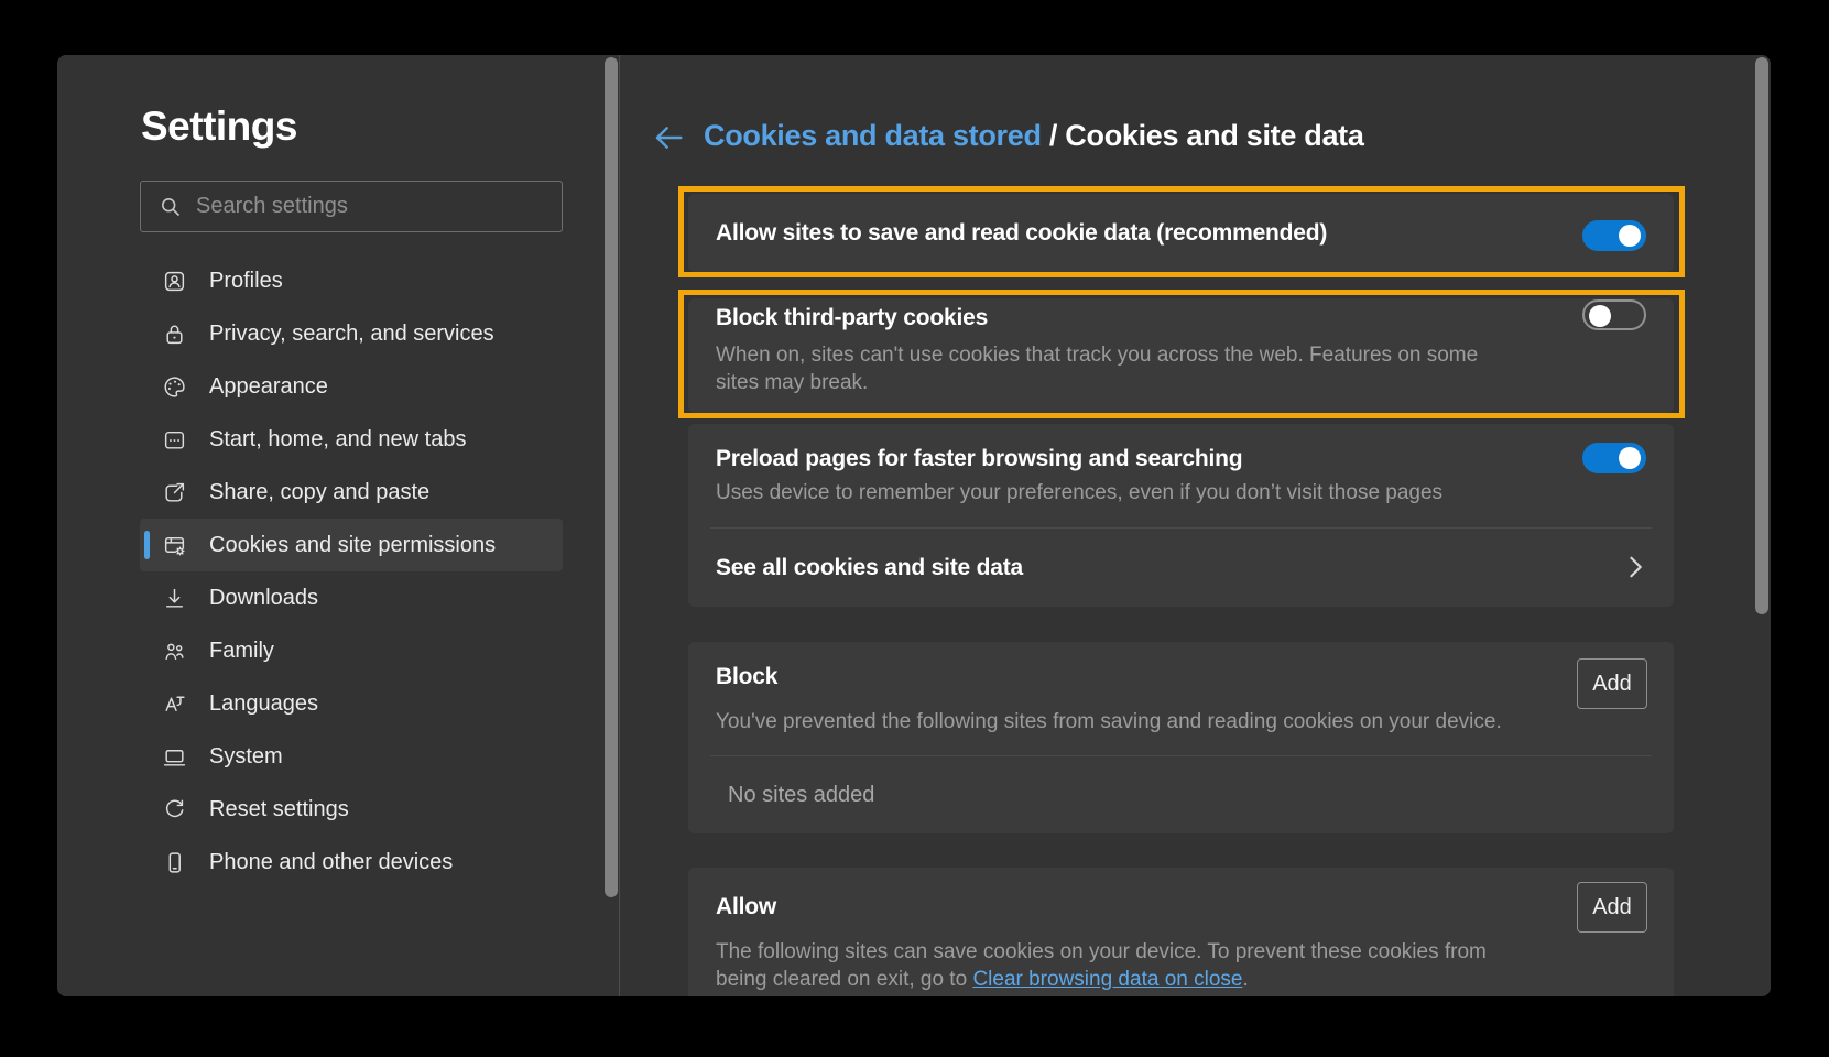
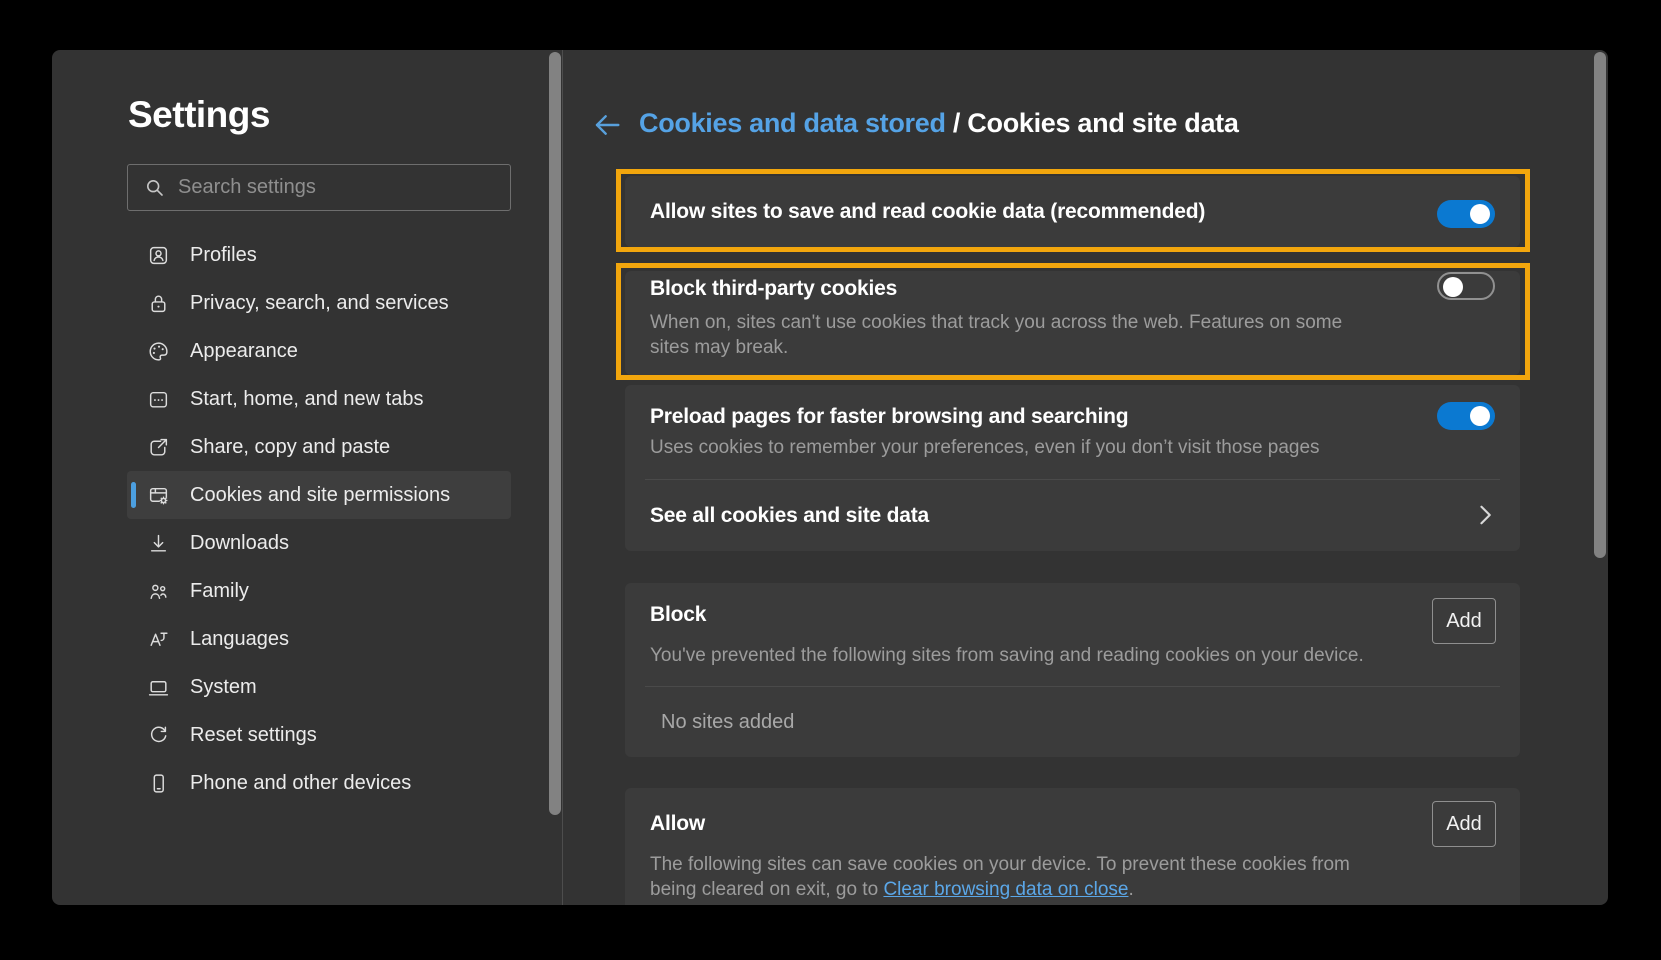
  Settings
  Search settings
  Profiles
  Privacy, search, and services
  Appearance
  Start, home, and new tabs
  Share, copy and paste
  Cookies and site permissions
  Downloads
  Family
  Languages
  System
  Reset settings
  Phone and other devices
  Cookies and data stored / Cookies and site data
  Allow sites to save and read cookie data (recommended)
  Block third-party cookies
  When on, sites can't use cookies that track you across the web. Features on some sites may break.
  Preload pages for faster browsing and searching
- Uses device to remember your preferences, even if you don’t visit those pages
+ Uses cookies to remember your preferences, even if you don’t visit those pages
  See all cookies and site data
  Block
  You've prevented the following sites from saving and reading cookies on your device.
  Add
  No sites added
  Allow
  The following sites can save cookies on your device. To prevent these cookies from being cleared on exit, go to Clear browsing data on close.
  Add
